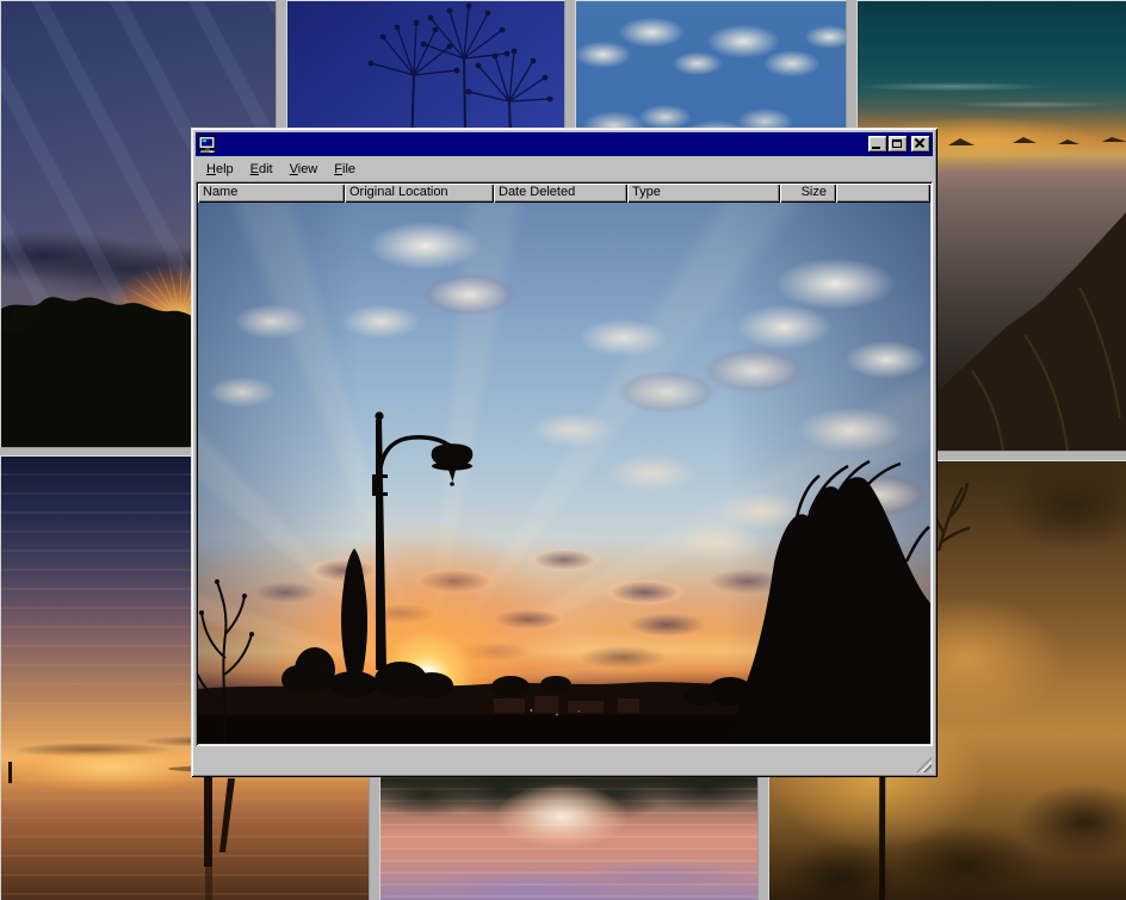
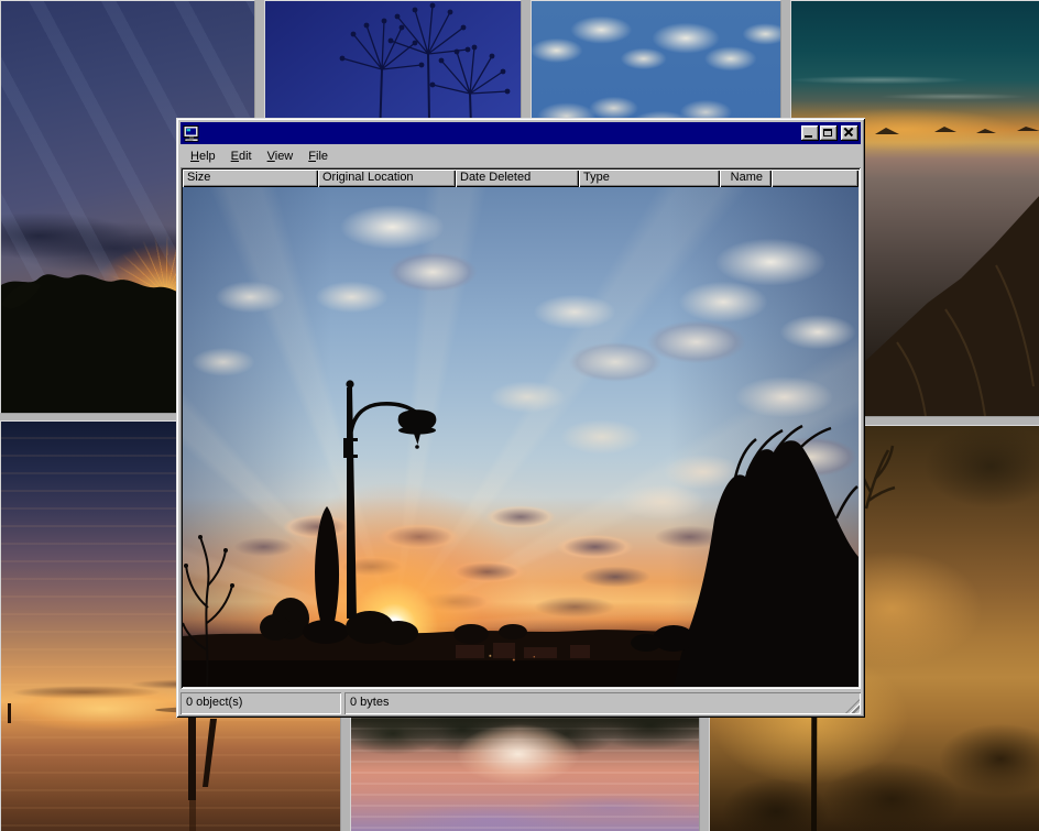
  Help
  Edit
  View
  File
- Name
+ Size
  Original Location
  Date Deleted
  Type
- Size
+ Name
+ 0 object(s)
+ 0 bytes
